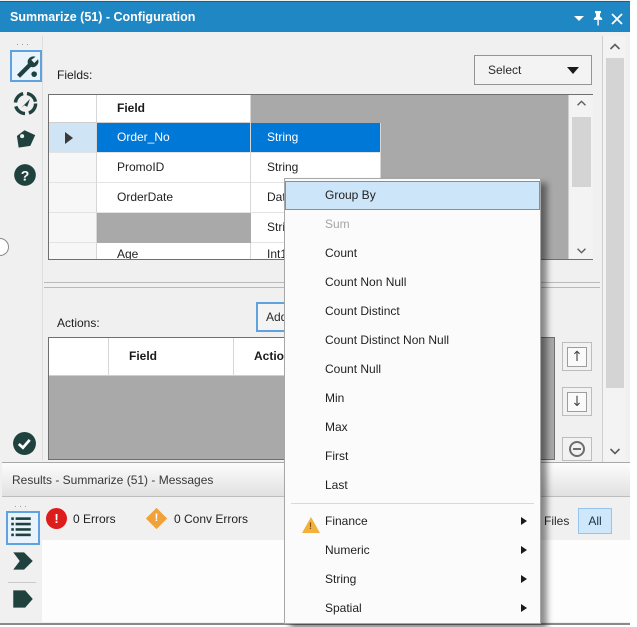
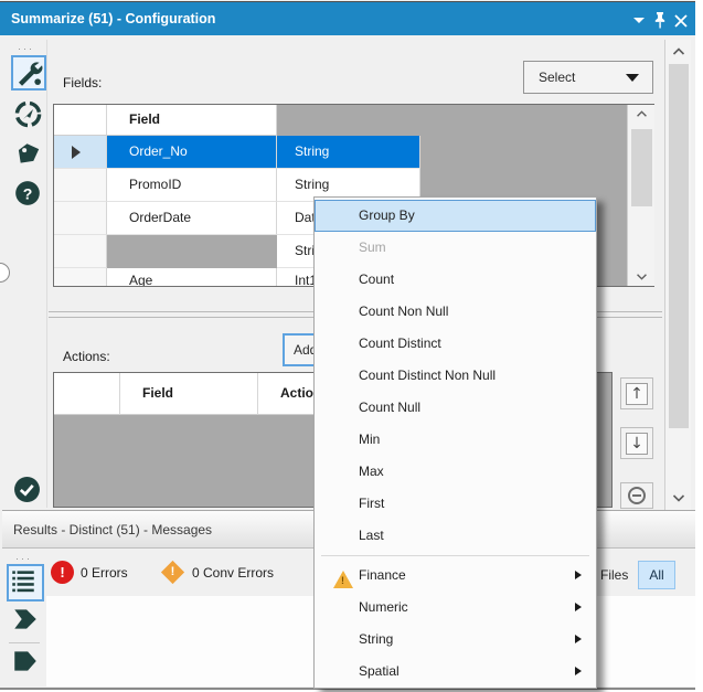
  Summarize (51) - Configuration
  ···
  ?
  Fields:
  Select
  Field
  Order_No
  String
  PromoID
  String
  OrderDate
  Age
  Actions:
  Field
  Actio
  ↑
  ↓
- Results - Summarize (51) - Messages
+ Results - Distinct (51) - Messages
  ···
  !
  0 Errors
  0 Conv Errors
  Files
  All
  Group By
  Sum
  Count
  Count Non Null
  Count Distinct
  Count Distinct Non Null
  Count Null
  Min
  Max
  First
  Last
  Finance
  Numeric
  String
  Spatial
  !
